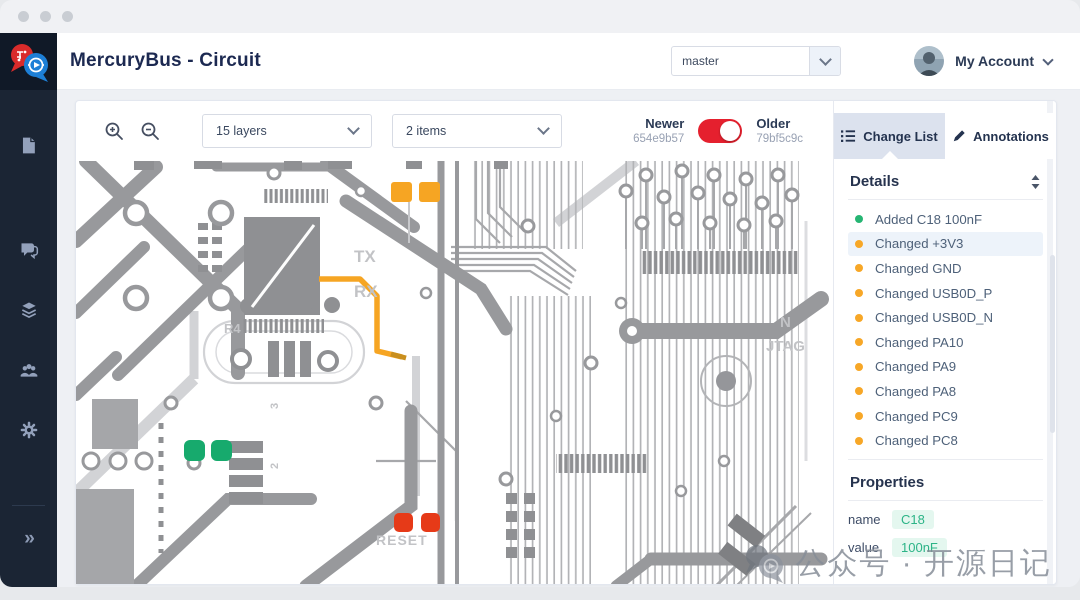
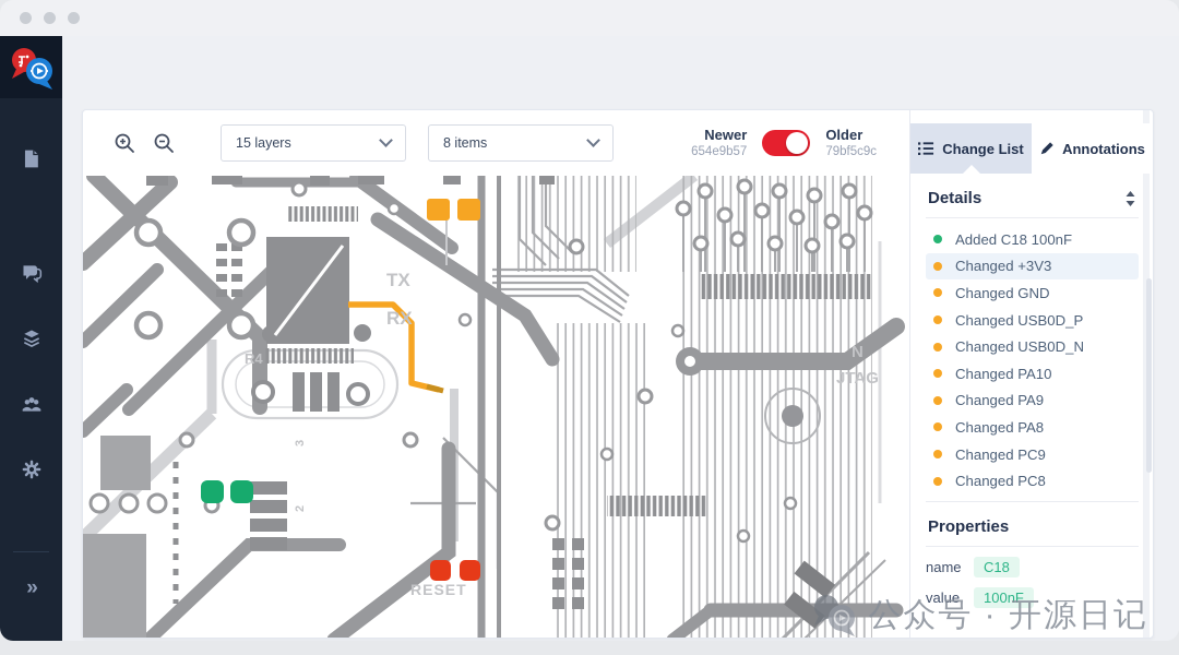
- MercuryBus - Circuit
- master
- My Account
  »
  15 layers
- 2 items
+ 8 items
  Newer
  654e9b57
  Older
  79bf5c9c
  TX
  RX
  R4
  RESET
  N
  JTAG
  Change List
  Annotations
  Details
  Added C18 100nF
  Changed +3V3
  Changed GND
  Changed USB0D_P
  Changed USB0D_N
  Changed PA10
  Changed PA9
  Changed PA8
  Changed PC9
  Changed PC8
  Properties
  name
  C18
  value
  100nF
  公众号 · 开源日记
